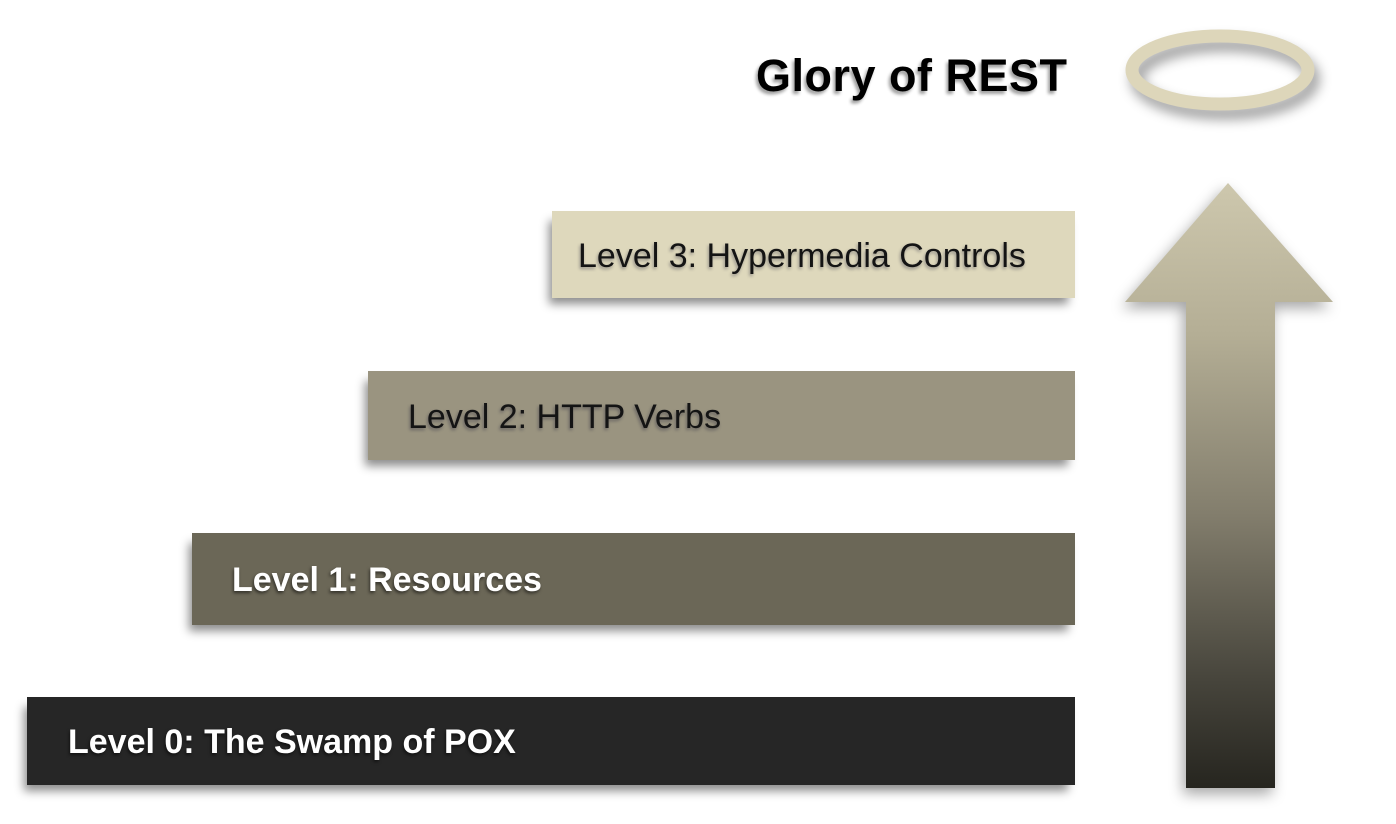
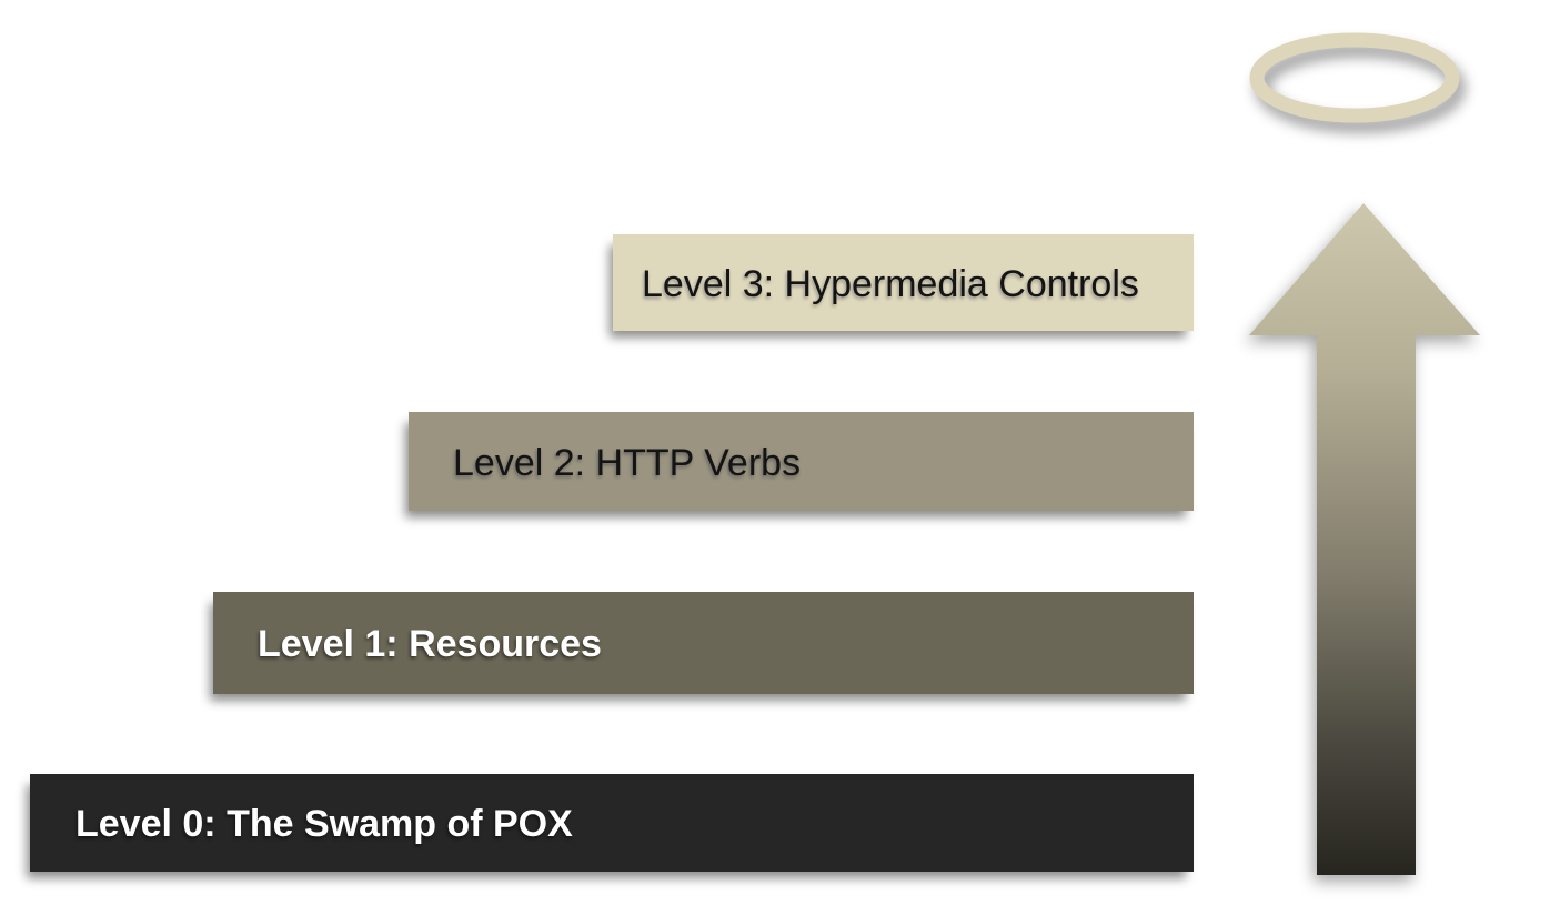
- Glory of REST
  Level 3: Hypermedia Controls
  Level 2: HTTP Verbs
  Level 1: Resources
  Level 0: The Swamp of POX
